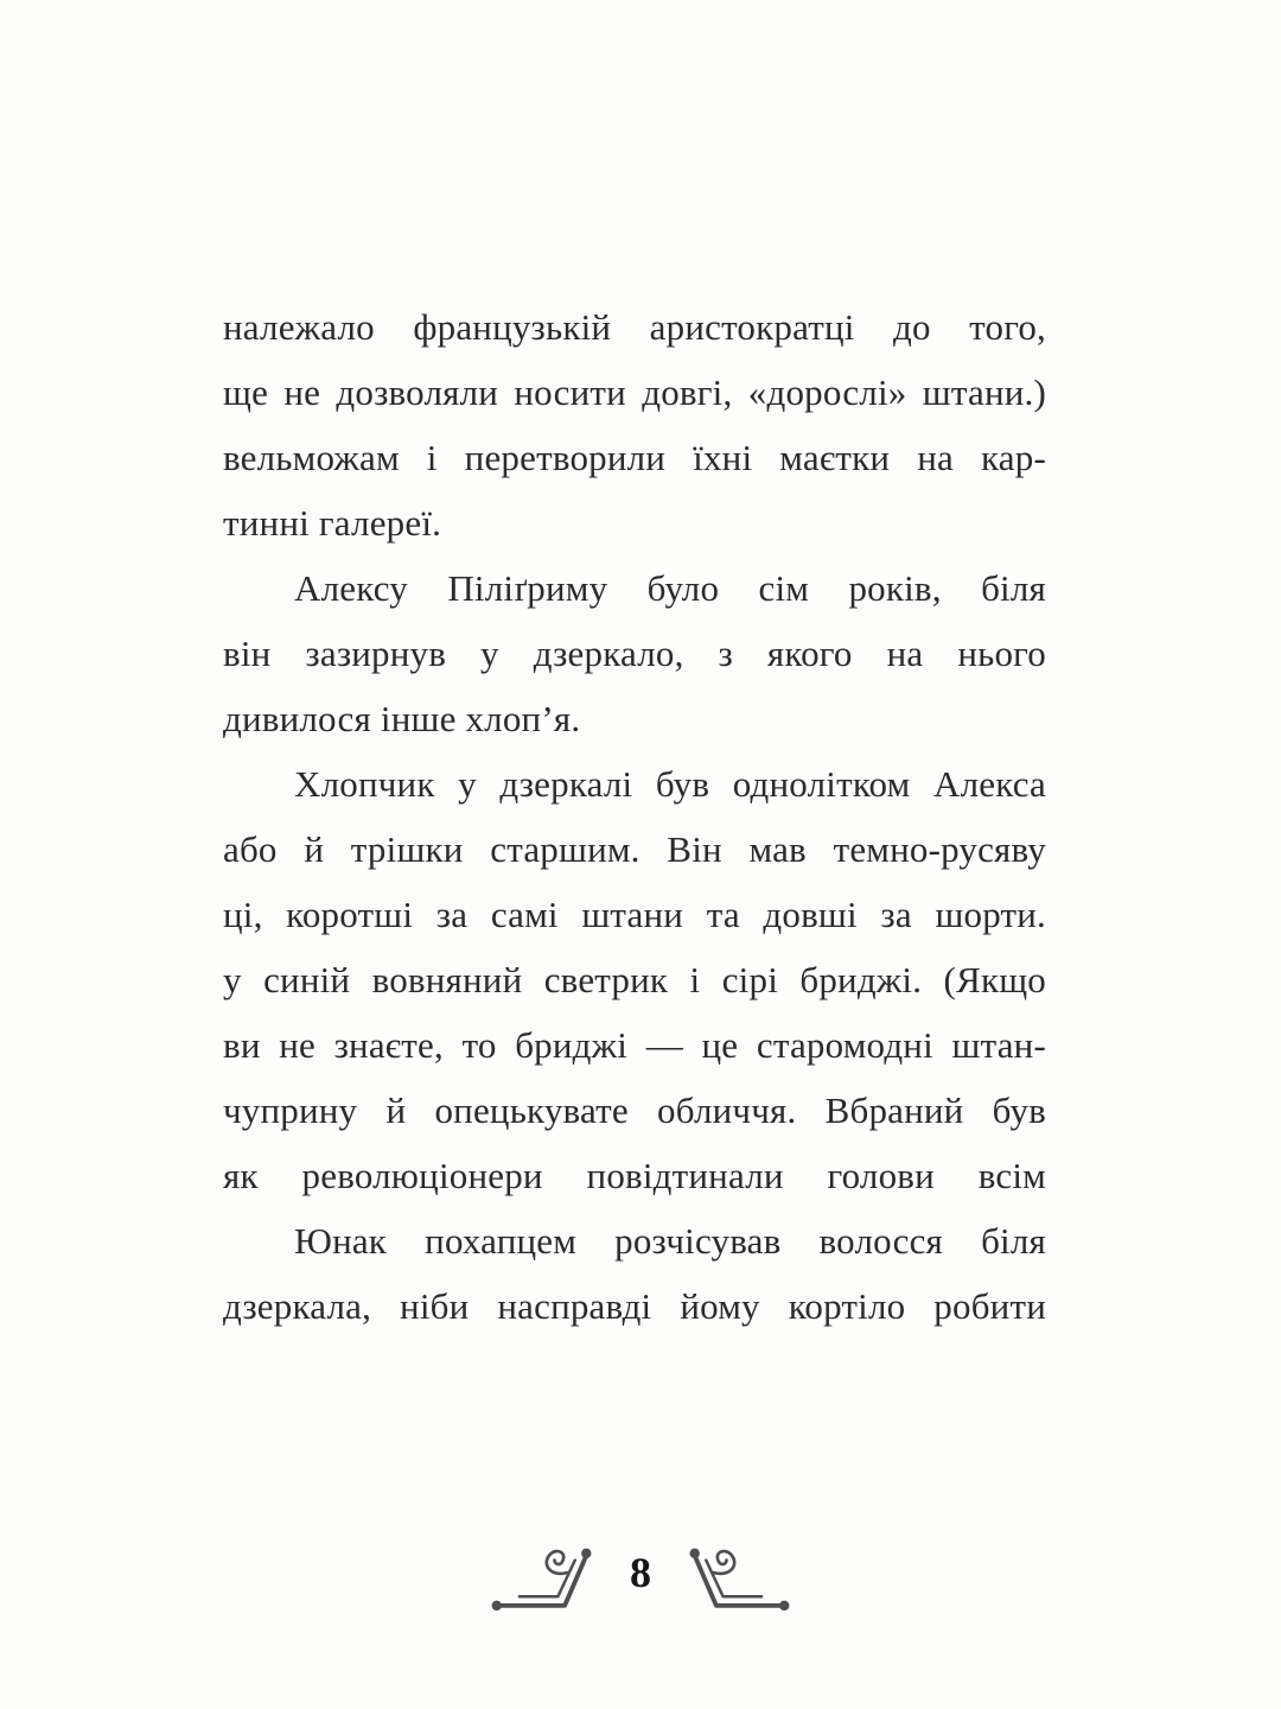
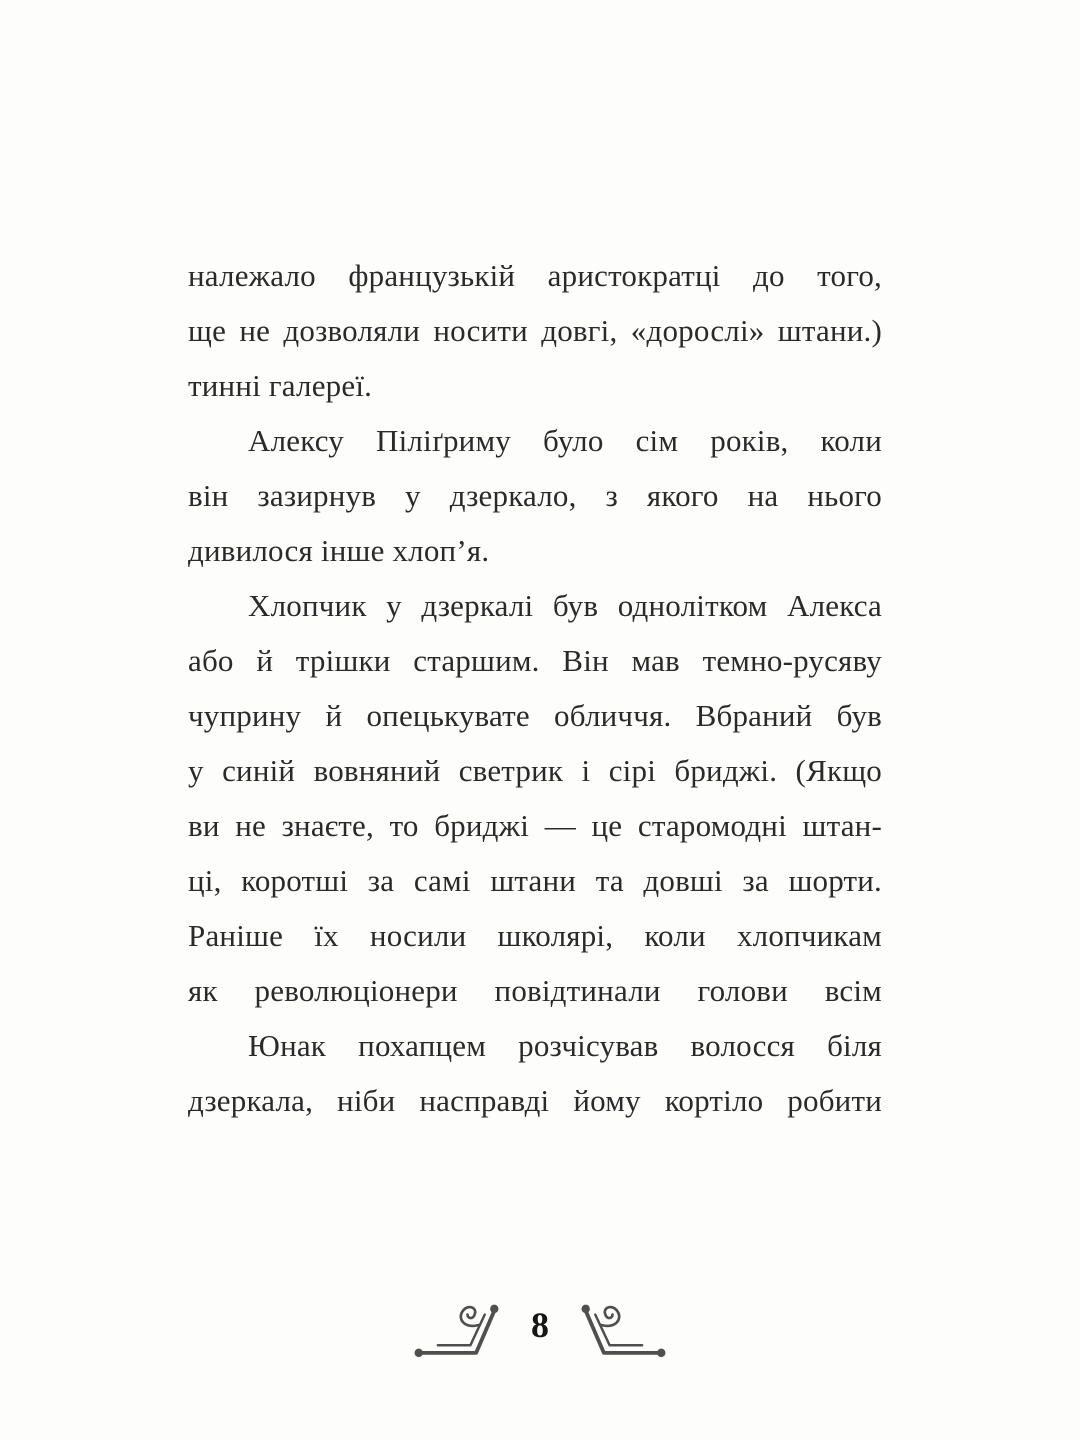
  належало французькій аристократці до того,
  ще не дозволяли носити довгі, «дорослі» штани.)
- вельможам і перетворили їхні маєтки на кар-
  тинні галереї.
- Алексу Піліґриму було сім років, біля
+ Алексу Піліґриму було сім років, коли
  він зазирнув у дзеркало, з якого на нього
  дивилося інше хлоп’я.
  Хлопчик у дзеркалі був однолітком Алекса
  або й трішки старшим. Він мав темно-русяву
- ці, коротші за самі штани та довші за шорти.
+ чуприну й опецькувате обличчя. Вбраний був
  у синій вовняний светрик і сірі бриджі. (Якщо
  ви не знаєте, то бриджі — це старомодні штан-
- чуприну й опецькувате обличчя. Вбраний був
+ ці, коротші за самі штани та довші за шорти.
+ Раніше їх носили школярі, коли хлопчикам
  як революціонери повідтинали голови всім
  Юнак похапцем розчісував волосся біля
  дзеркала, ніби насправді йому кортіло робити
  8
